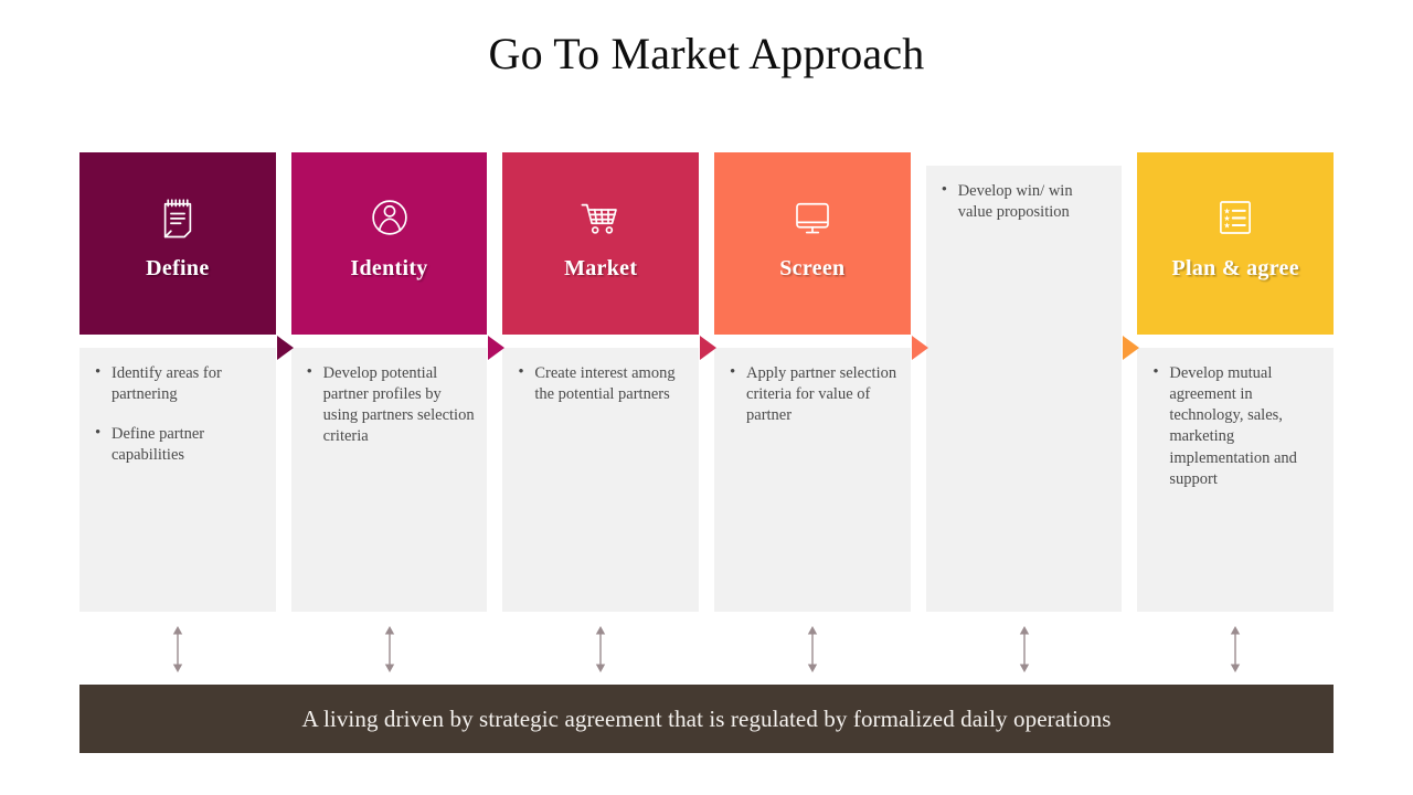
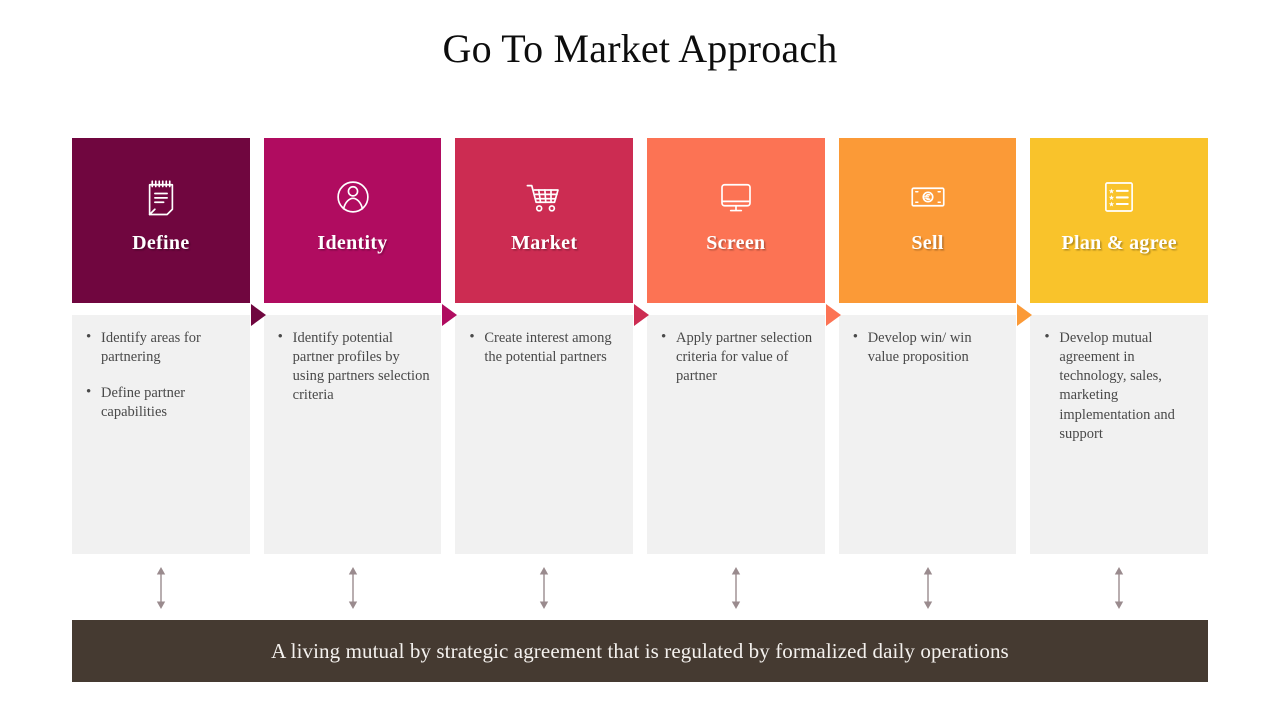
  Go To Market Approach
  Define
  Identify areas for partnering
  Define partner capabilities
  Identity
- Develop potential partner profiles by using partners selection criteria
+ Identify potential partner profiles by using partners selection criteria
  Market
  Create interest among the potential partners
  Screen
  Apply partner selection criteria for value of partner
+ Sell
  Develop win/ win value proposition
  ★
  ★
  ★
  Plan & agree
  Develop mutual agreement in technology, sales, marketing implementation and support
- A living driven by strategic agreement that is regulated by formalized daily operations
+ A living mutual by strategic agreement that is regulated by formalized daily operations
